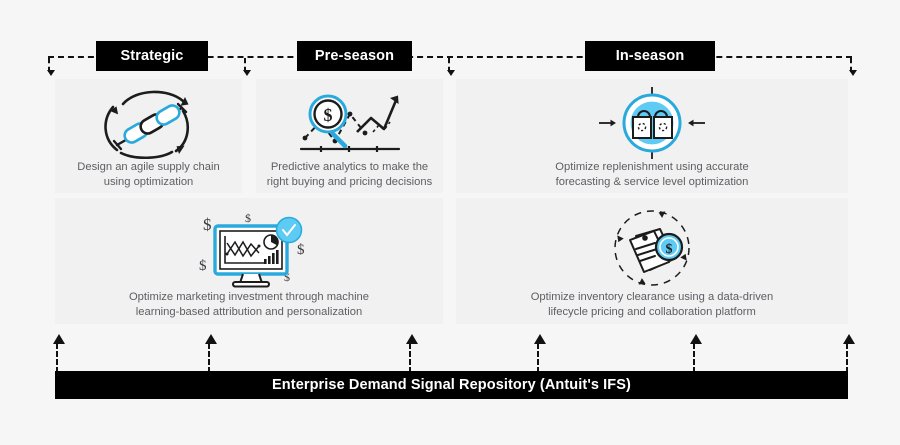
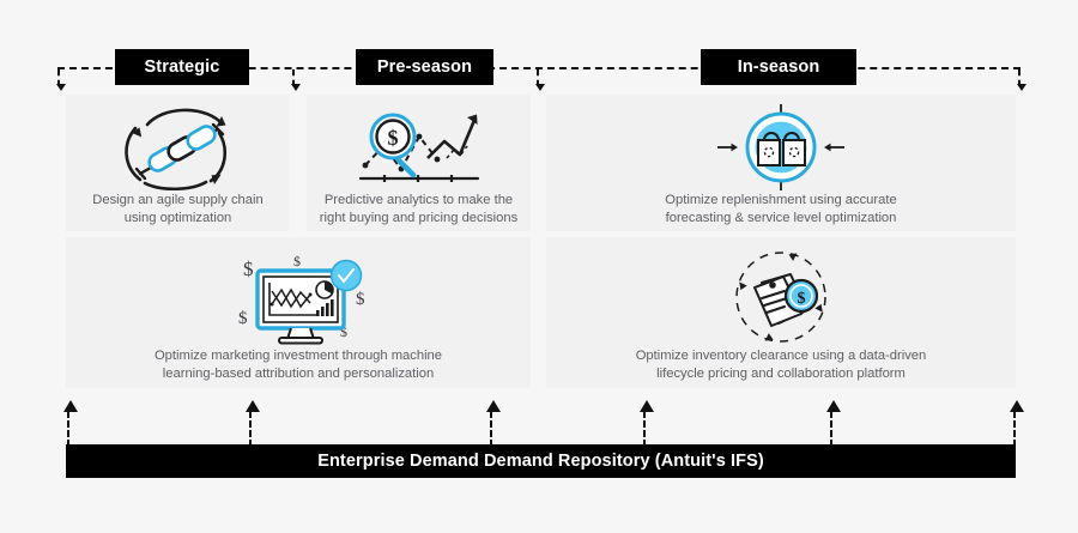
  Strategic
  Pre-season
  In-season
  Design an agile supply chain
  using optimization
  $
  Predictive analytics to make the
  right buying and pricing decisions
  Optimize replenishment using accurate
  forecasting & service level optimization
  $
  $
  $
  $
  $
  Optimize marketing investment through machine
  learning-based attribution and personalization
  $
  Optimize inventory clearance using a data-driven
  lifecycle pricing and collaboration platform
- Enterprise Demand Signal Repository (Antuit's IFS)
+ Enterprise Demand Demand Repository (Antuit's IFS)
